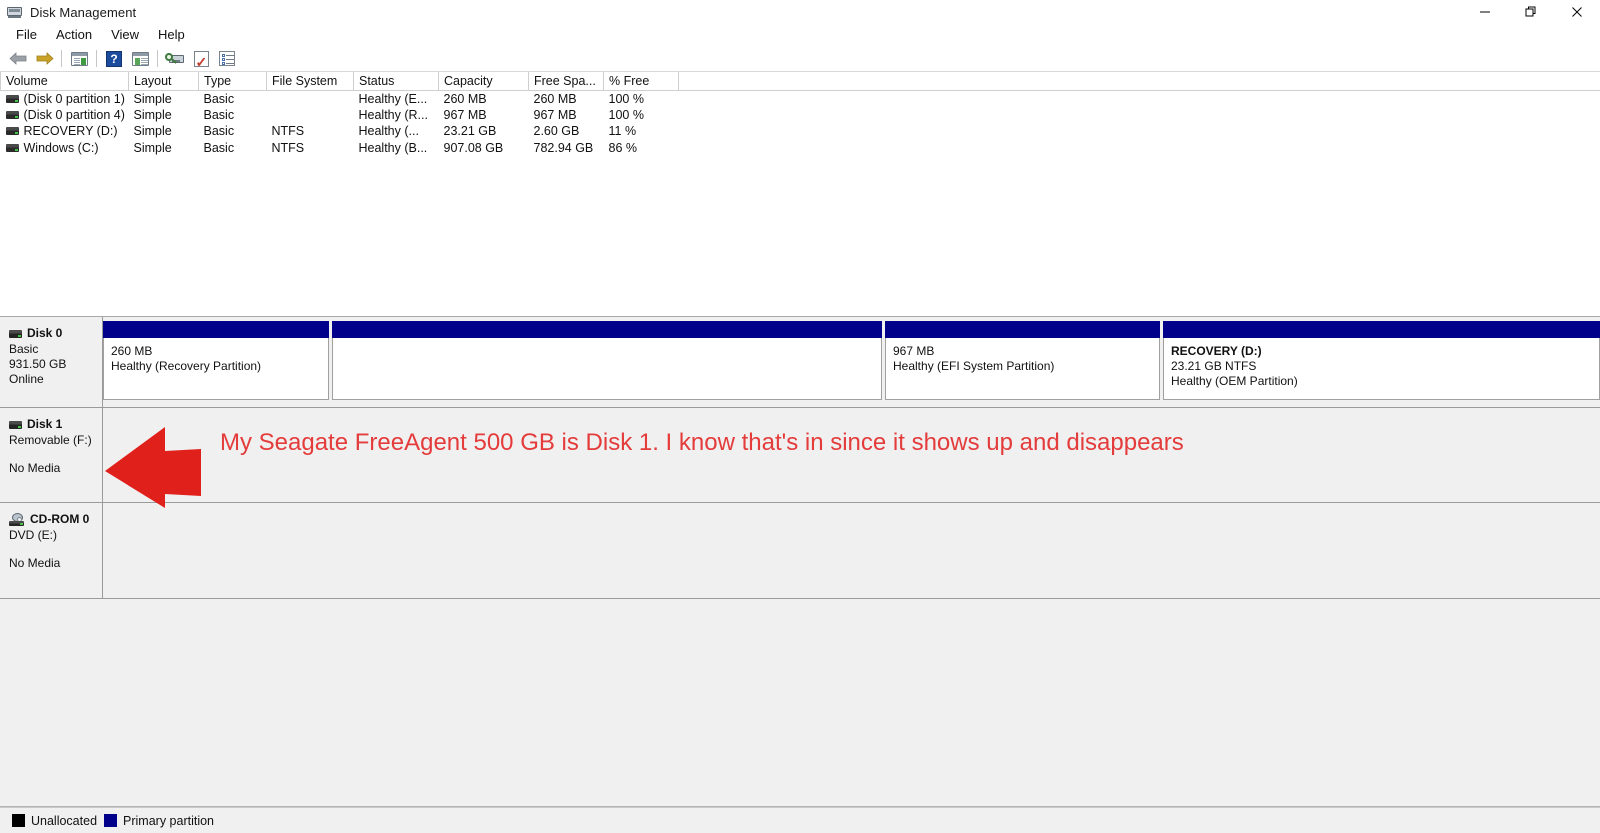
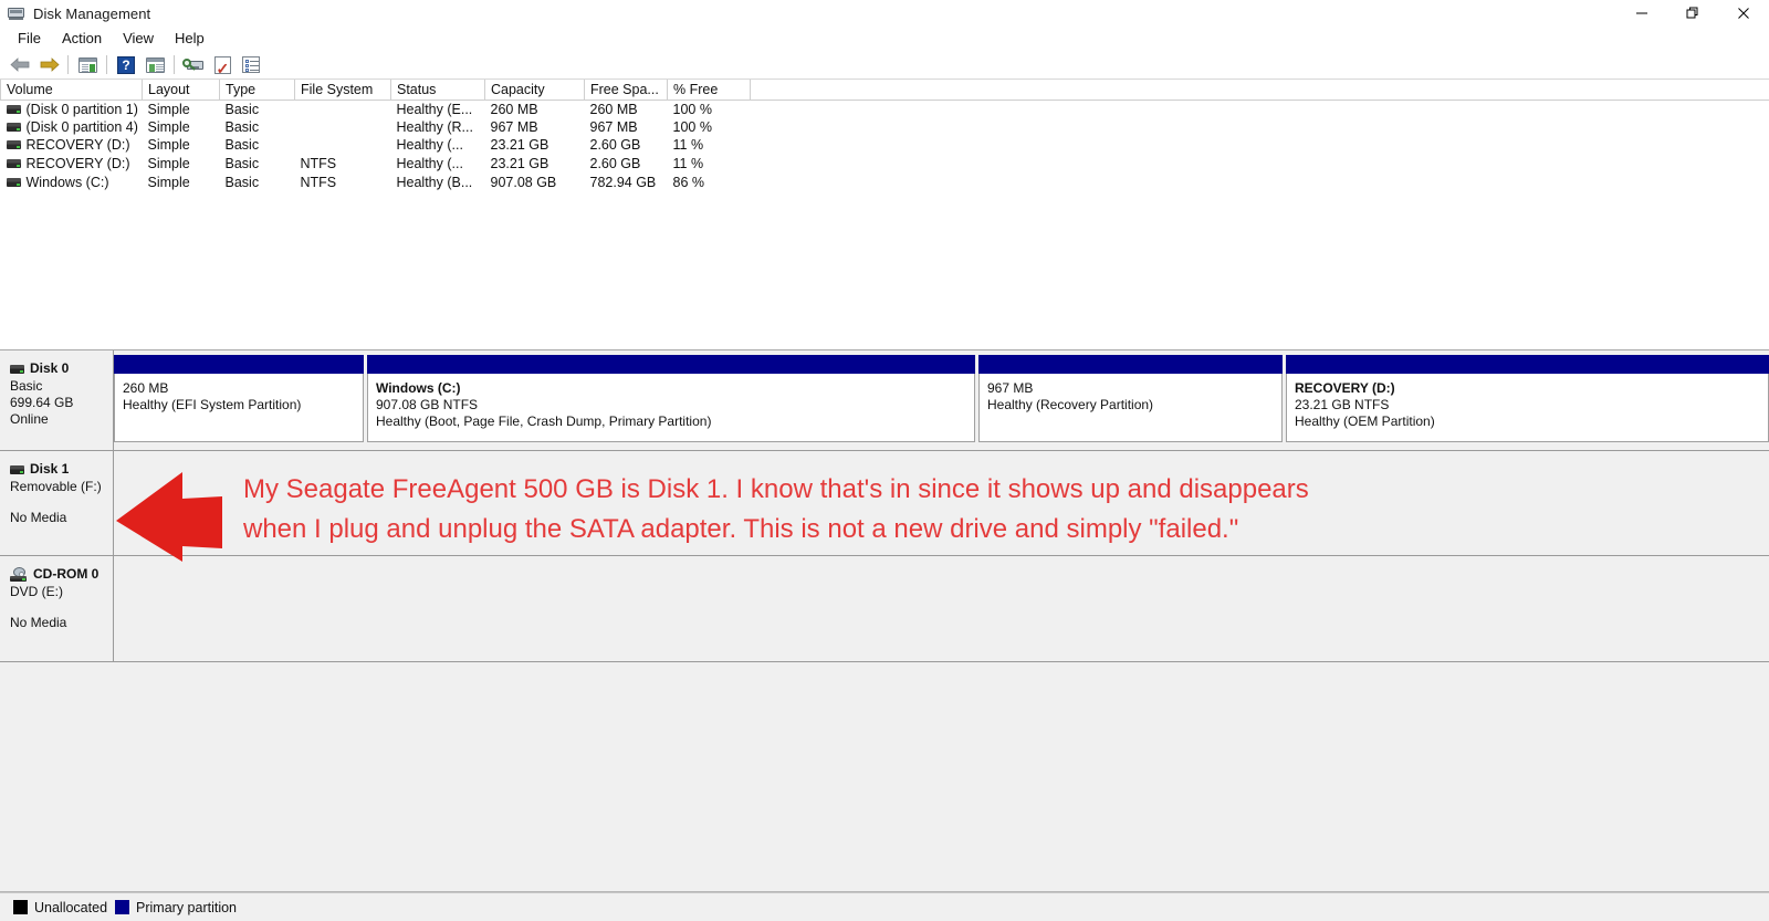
  Disk Management
  File
  Action
  View
  Help
  ?
  ✓
  Volume	Layout	Type	File System	Status	Capacity	Free Spa...	% Free
  (Disk 0 partition 1)	Simple	Basic		Healthy (E...	260 MB	260 MB	100 %
  (Disk 0 partition 4)	Simple	Basic		Healthy (R...	967 MB	967 MB	100 %
+ RECOVERY (D:)	Simple	Basic		Healthy (...	23.21 GB	2.60 GB	11 %
  RECOVERY (D:)	Simple	Basic	NTFS	Healthy (...	23.21 GB	2.60 GB	11 %
  Windows (C:)	Simple	Basic	NTFS	Healthy (B...	907.08 GB	782.94 GB	86 %
  Disk 0
  Basic
- 931.50 GB
+ 699.64 GB
  Online
  260 MB
- Healthy (Recovery Partition)
+ Healthy (EFI System Partition)
+ Windows (C:)
+ 907.08 GB NTFS
+ Healthy (Boot, Page File, Crash Dump, Primary Partition)
  967 MB
- Healthy (EFI System Partition)
+ Healthy (Recovery Partition)
  RECOVERY (D:)
  23.21 GB NTFS
  Healthy (OEM Partition)
  Disk 1
  Removable (F:)
  No Media
  CD-ROM 0
  DVD (E:)
  No Media
  Unallocated
  Primary partition
  My Seagate FreeAgent 500 GB is Disk 1. I know that's in since it shows up and disappears
+ when I plug and unplug the SATA adapter. This is not a new drive and simply "failed."
